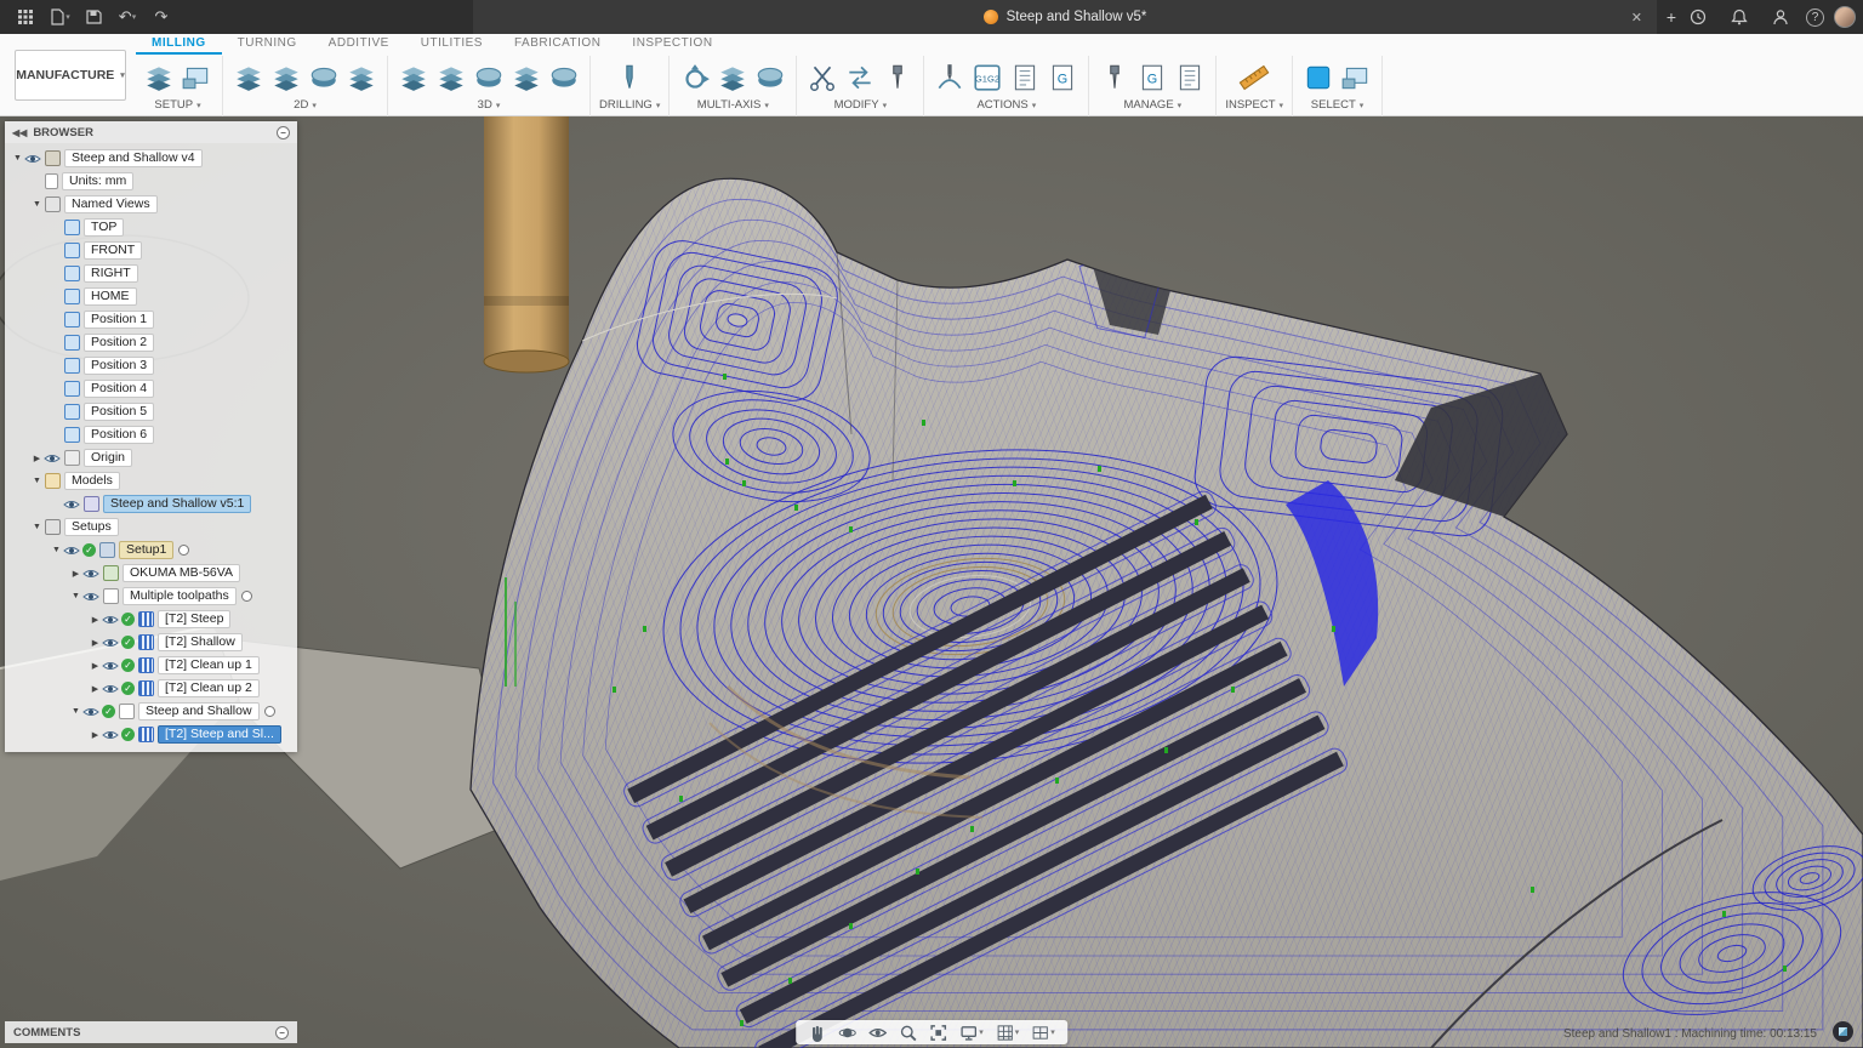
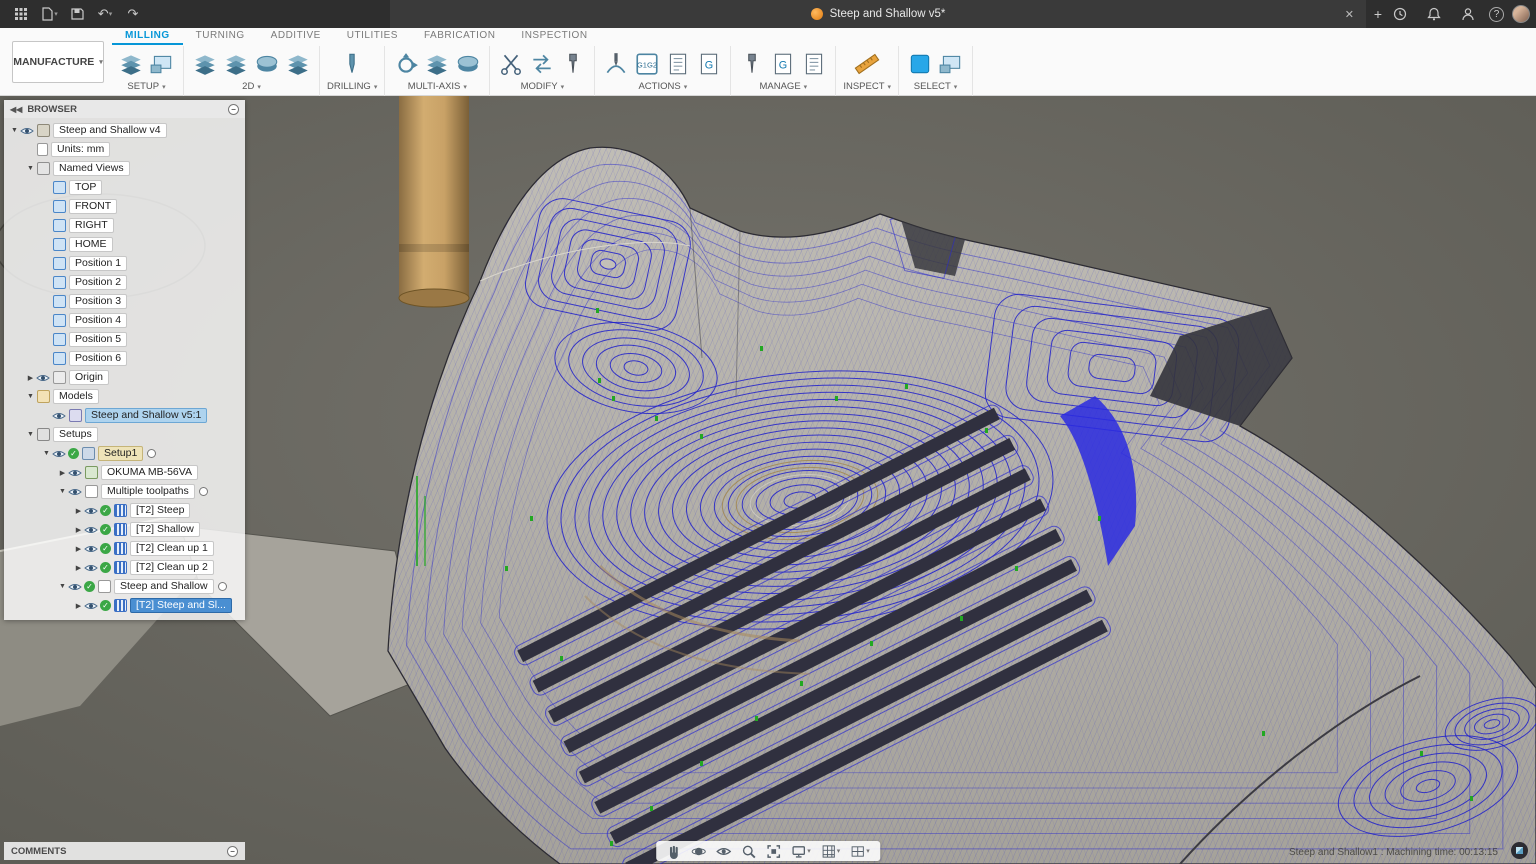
  ↶
  ↷
  Steep and Shallow v5*
  ✕
  +
  ?
  MANUFACTURE
  MILLING
  TURNING
  ADDITIVE
  UTILITIES
  FABRICATION
  INSPECTION
  SETUP
  2D
- 3D
  DRILLING
  MULTI-AXIS
  MODIFY
  ACTIONS
  MANAGE
  INSPECT
  SELECT
  ◀◀
  BROWSER
  −
  Steep and Shallow v4
  Units: mm
  Named Views
  TOP
  FRONT
  RIGHT
  HOME
  Position 1
  Position 2
  Position 3
  Position 4
  Position 5
  Position 6
  Origin
  Models
  Steep and Shallow v5:1
  Setups
  ✓
  Setup1
  OKUMA MB-56VA
  Multiple toolpaths
  ✓
  [T2] Steep
  ✓
  [T2] Shallow
  ✓
  [T2] Clean up 1
  ✓
  [T2] Clean up 2
  ✓
  Steep and Shallow
  ✓
  [T2] Steep and Sl...
  COMMENTS
  −
  Steep and Shallow1 : Machining time: 00:13:15
